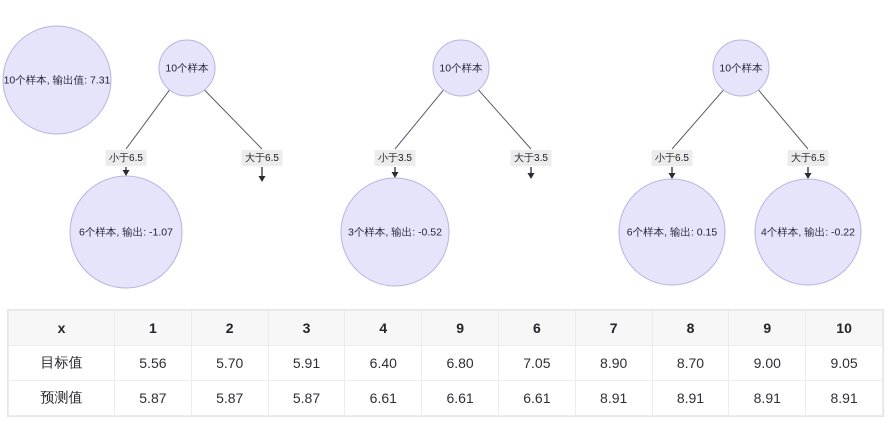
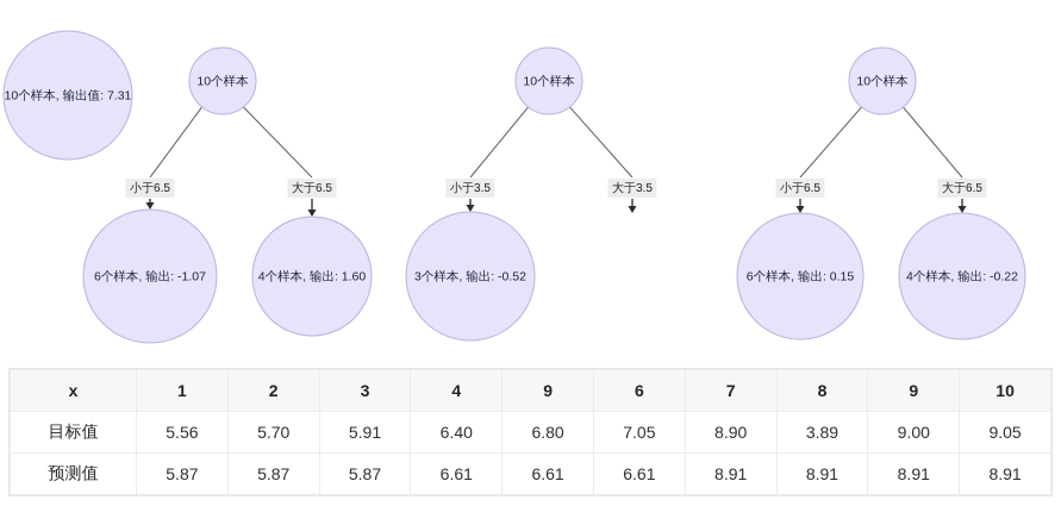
  10个样本, 输出值: 7.31
  小于6.5
  大于6.5
  6个样本, 输出: -1.07
+ 4个样本, 输出: 1.60
  10个样本
  小于3.5
  大于3.5
  3个样本, 输出: -0.52
  10个样本
  小于6.5
  大于6.5
  6个样本, 输出: 0.15
  4个样本, 输出: -0.22
  10个样本
  x	1	2	3	4	9	6	7	8	9	10
- 目标值	5.56	5.70	5.91	6.40	6.80	7.05	8.90	8.70	9.00	9.05
+ 目标值	5.56	5.70	5.91	6.40	6.80	7.05	8.90	3.89	9.00	9.05
  预测值	5.87	5.87	5.87	6.61	6.61	6.61	8.91	8.91	8.91	8.91
